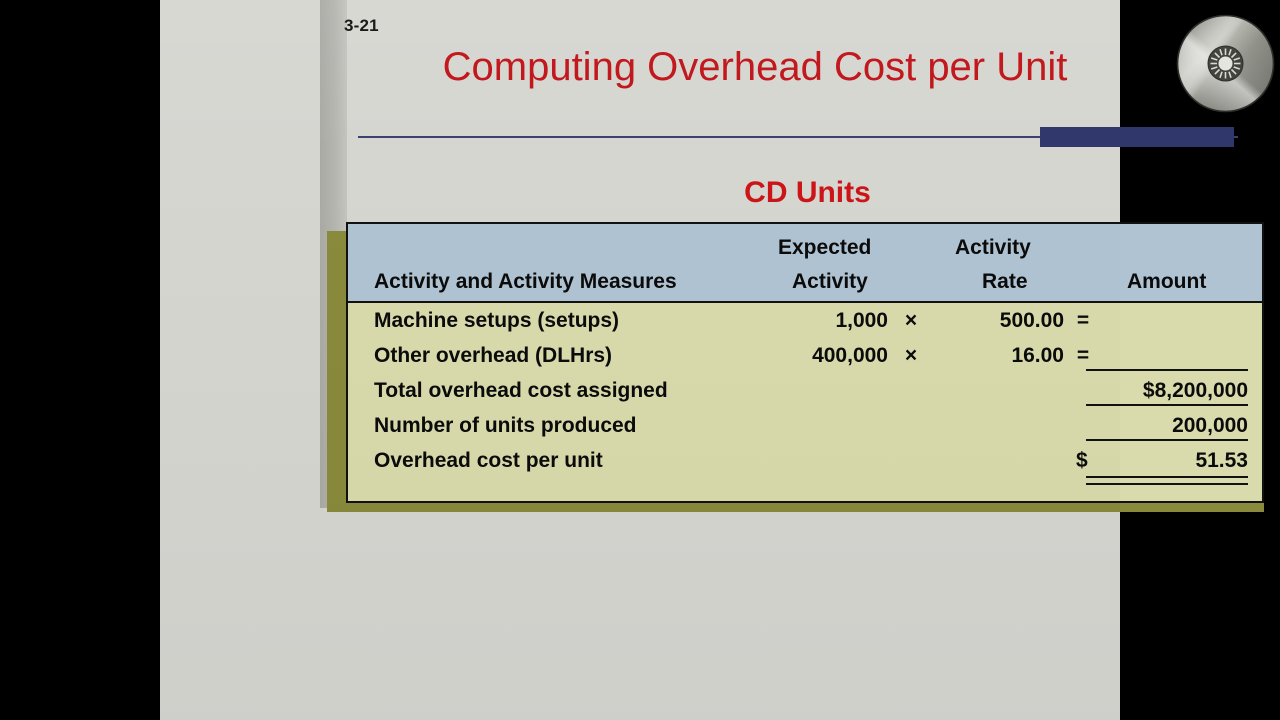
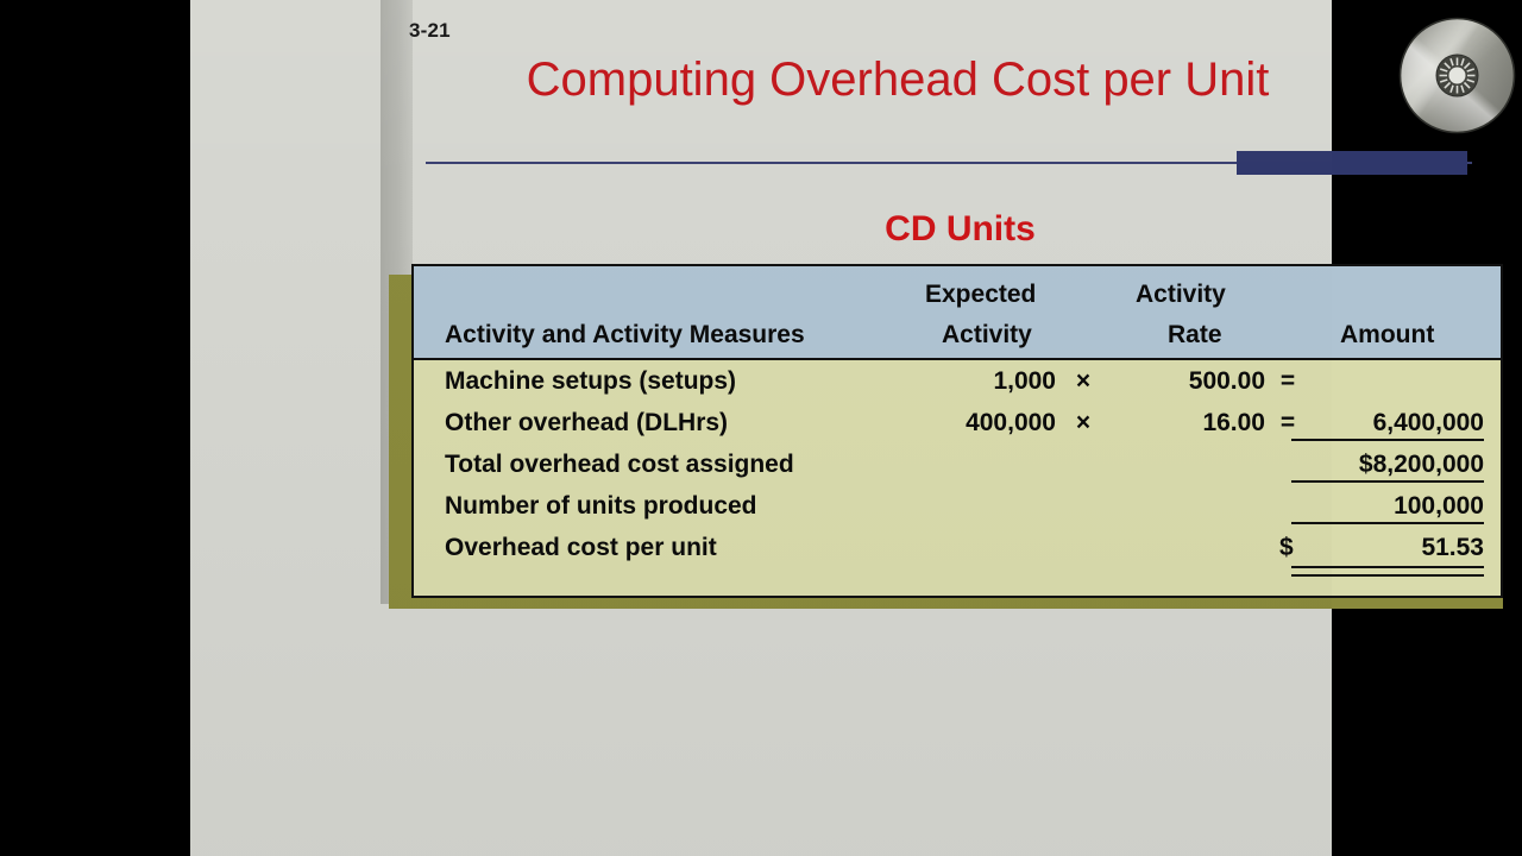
  3-21
  Amount
+ 6,400,000
  $8,200,000
- 200,000
+ 100,000
  51.53
